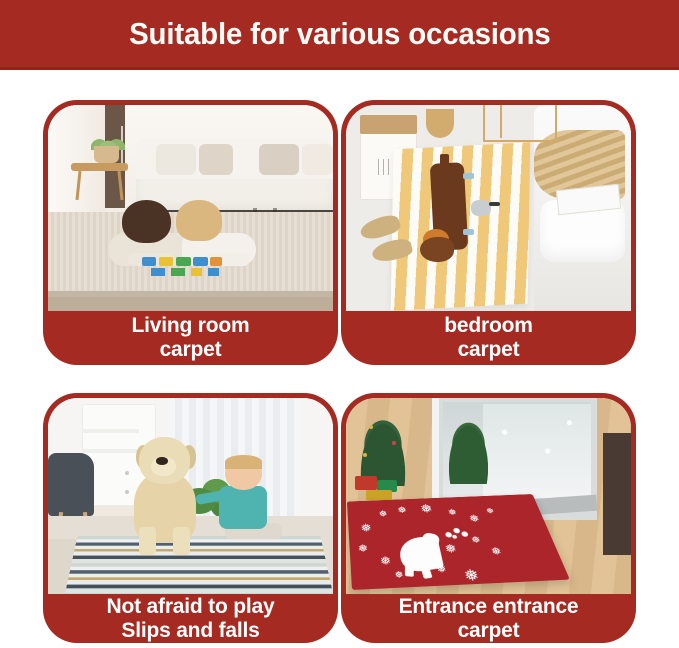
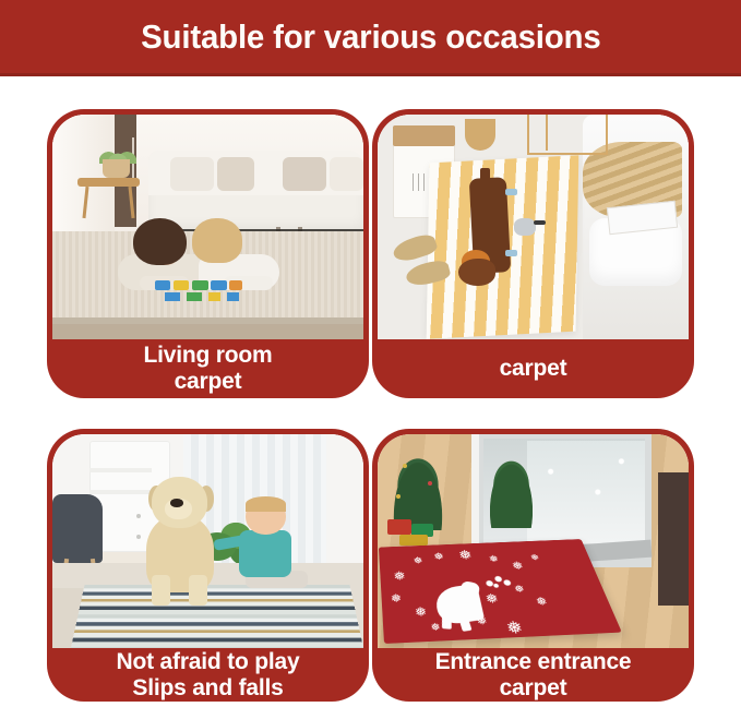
  Suitable for various occasions
  Living room
  carpet
- bedroom
  carpet
  Not afraid to play
  Slips and falls
  Entrance entrance
  carpet
